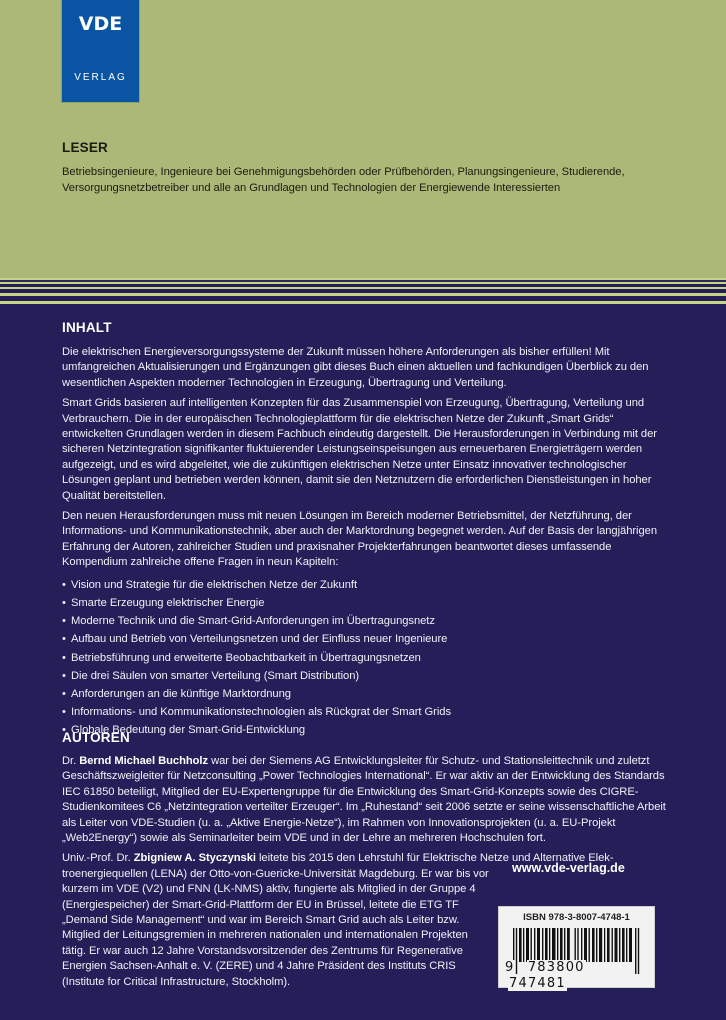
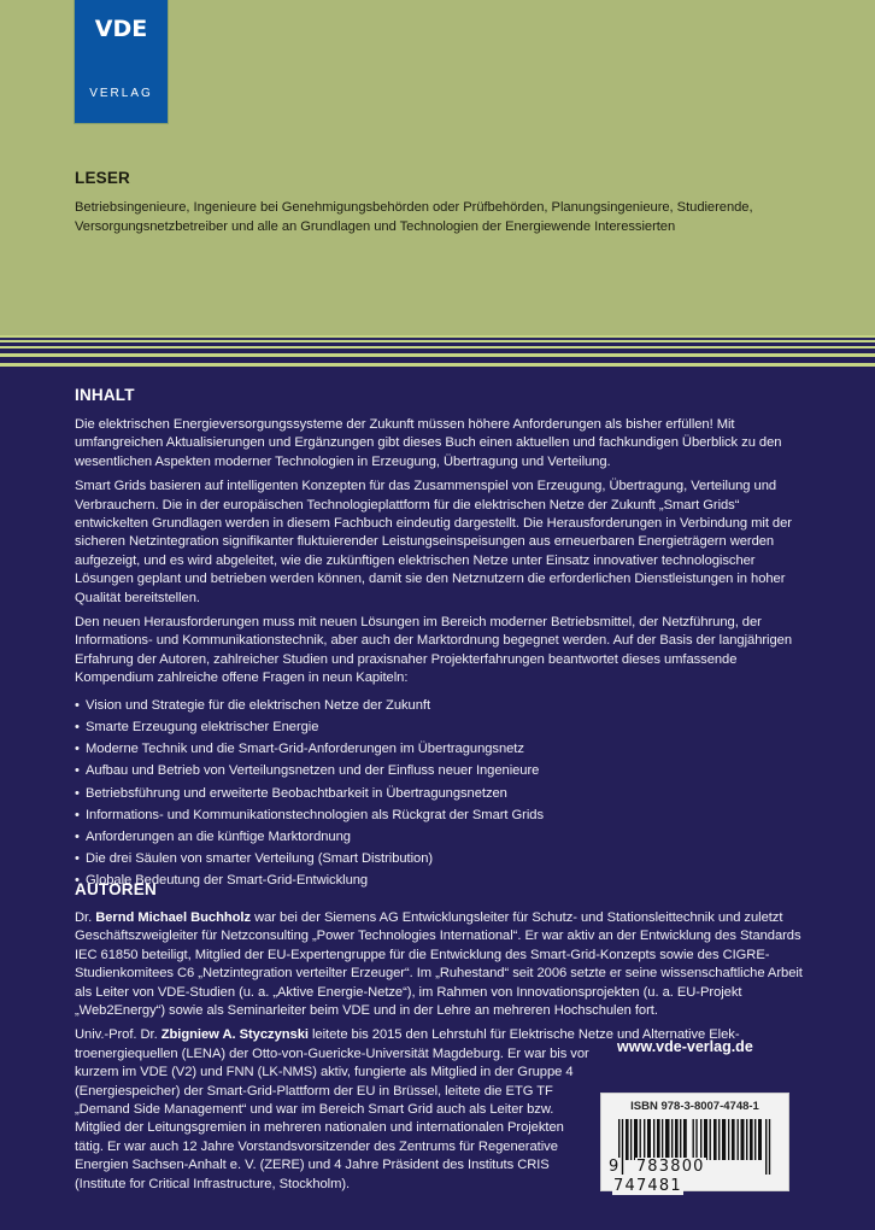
  VDE
  VERLAG
  LESER
  Betriebsingenieure, Ingenieure bei Genehmigungsbehörden oder Prüfbehörden, Planungsingenieure, Studierende, Versorgungsnetzbetreiber und alle an Grundlagen und Technologien der Energiewende Interessierten
  INHALT
  Die elektrischen Energieversorgungssysteme der Zukunft müssen höhere Anforderungen als bisher erfüllen! Mit umfangreichen Aktualisierungen und Ergänzungen gibt dieses Buch einen aktuellen und fachkundigen Überblick zu den wesentlichen Aspekten moderner Technologien in Erzeugung, Übertragung und Verteilung.
  Smart Grids basieren auf intelligenten Konzepten für das Zusammenspiel von Erzeugung, Übertragung, Verteilung und Verbrauchern. Die in der europäischen Technologieplattform für die elektrischen Netze der Zukunft „Smart Grids“ entwickelten Grundlagen werden in diesem Fachbuch eindeutig dargestellt. Die Herausforderungen in Verbindung mit der sicheren Netzintegration signifikanter fluktuierender Leistungseinspeisungen aus erneuerbaren Energieträgern werden aufgezeigt, und es wird abgeleitet, wie die zukünftigen elektrischen Netze unter Einsatz innovativer technologischer Lösungen geplant und betrieben werden können, damit sie den Netznutzern die erforderlichen Dienstleistungen in hoher Qualität bereitstellen.
  Den neuen Herausforderungen muss mit neuen Lösungen im Bereich moderner Betriebsmittel, der Netzführung, der Informations- und Kommunikationstechnik, aber auch der Marktordnung begegnet werden. Auf der Basis der langjährigen Erfahrung der Autoren, zahlreicher Studien und praxisnaher Projekterfahrungen beantwortet dieses umfassende Kompendium zahlreiche offene Fragen in neun Kapiteln:
  •
  Vision und Strategie für die elektrischen Netze der Zukunft
  •
  Smarte Erzeugung elektrischer Energie
  •
  Moderne Technik und die Smart-Grid-Anforderungen im Übertragungsnetz
  •
  Aufbau und Betrieb von Verteilungsnetzen und der Einfluss neuer Ingenieure
  •
  Betriebsführung und erweiterte Beobachtbarkeit in Übertragungsnetzen
  •
- Die drei Säulen von smarter Verteilung (Smart Distribution)
+ Informations- und Kommunikationstechnologien als Rückgrat der Smart Grids
  •
  Anforderungen an die künftige Marktordnung
  •
- Informations- und Kommunikationstechnologien als Rückgrat der Smart Grids
+ Die drei Säulen von smarter Verteilung (Smart Distribution)
  •
  Globale Bedeutung der Smart-Grid-Entwicklung
  AUTOREN
  Dr. Bernd Michael Buchholz war bei der Siemens AG Entwicklungsleiter für Schutz- und Stationsleittechnik und zuletzt Geschäftszweigleiter für Netzconsulting „Power Technologies International“. Er war aktiv an der Entwicklung des Standards IEC 61850 beteiligt, Mitglied der EU-Expertengruppe für die Entwicklung des Smart-Grid-Konzepts sowie des CIGRE-Studienkomitees C6 „Netzintegration verteilter Erzeuger“. Im „Ruhestand“ seit 2006 setzte er seine wissenschaftliche Arbeit als Leiter von VDE-Studien (u. a. „Aktive Energie-Netze“), im Rahmen von Innovationsprojekten (u. a. EU-Projekt „Web2Energy“) sowie als Seminarleiter beim VDE und in der Lehre an mehreren Hochschulen fort.
  Univ.-Prof. Dr. Zbigniew A. Styczynski leitete bis 2015 den Lehrstuhl für Elektrische Netze und Alternative Elek-
  troenergiequellen (LENA) der Otto-von-Guericke-Universität Magdeburg. Er war bis vor kurzem im VDE (V2) und FNN (LK-NMS) aktiv, fungierte als Mitglied in der Gruppe 4 (Energiespeicher) der Smart-Grid-Plattform der EU in Brüssel, leitete die ETG TF „Demand Side Management“ und war im Bereich Smart Grid auch als Leiter bzw. Mitglied der Leitungsgremien in mehreren nationalen und internationalen Projekten tätig. Er war auch 12 Jahre Vorstandsvorsitzender des Zentrums für Regenerative Energien Sachsen-Anhalt e. V. (ZERE) und 4 Jahre Präsident des Instituts CRIS (Institute for Critical Infrastructure, Stockholm).
  www.vde-verlag.de
  ISBN 978-3-8007-4748-1
  9 783800 747481
